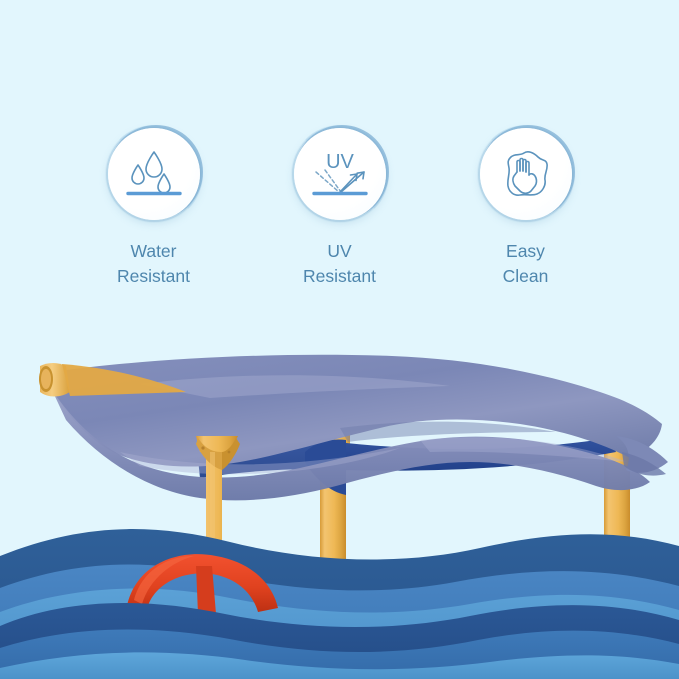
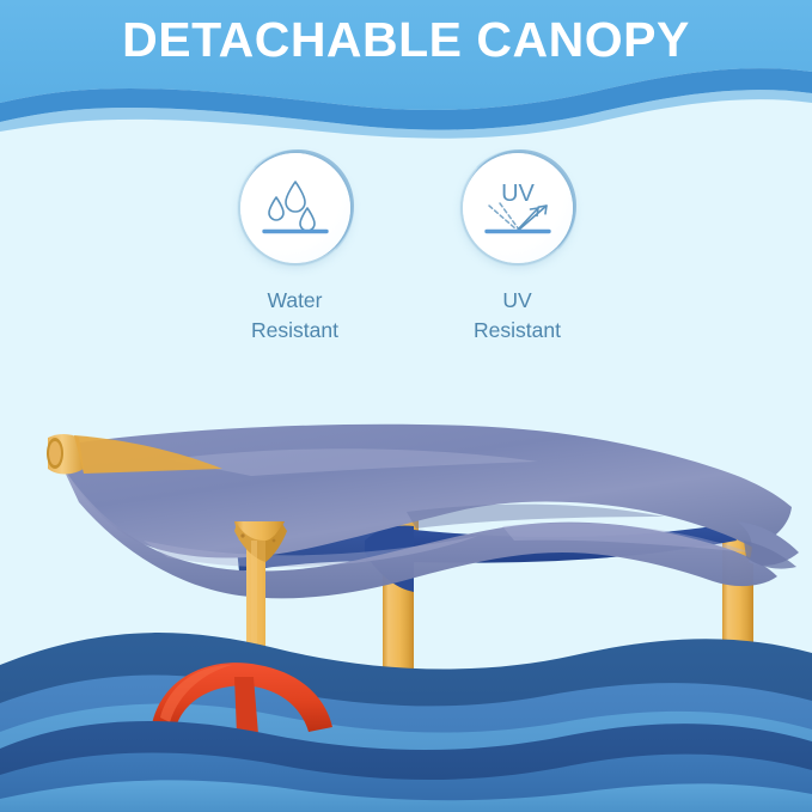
+ DETACHABLE CANOPY
  Water
  Resistant
  UV
  UV
  Resistant
- Easy
- Clean
